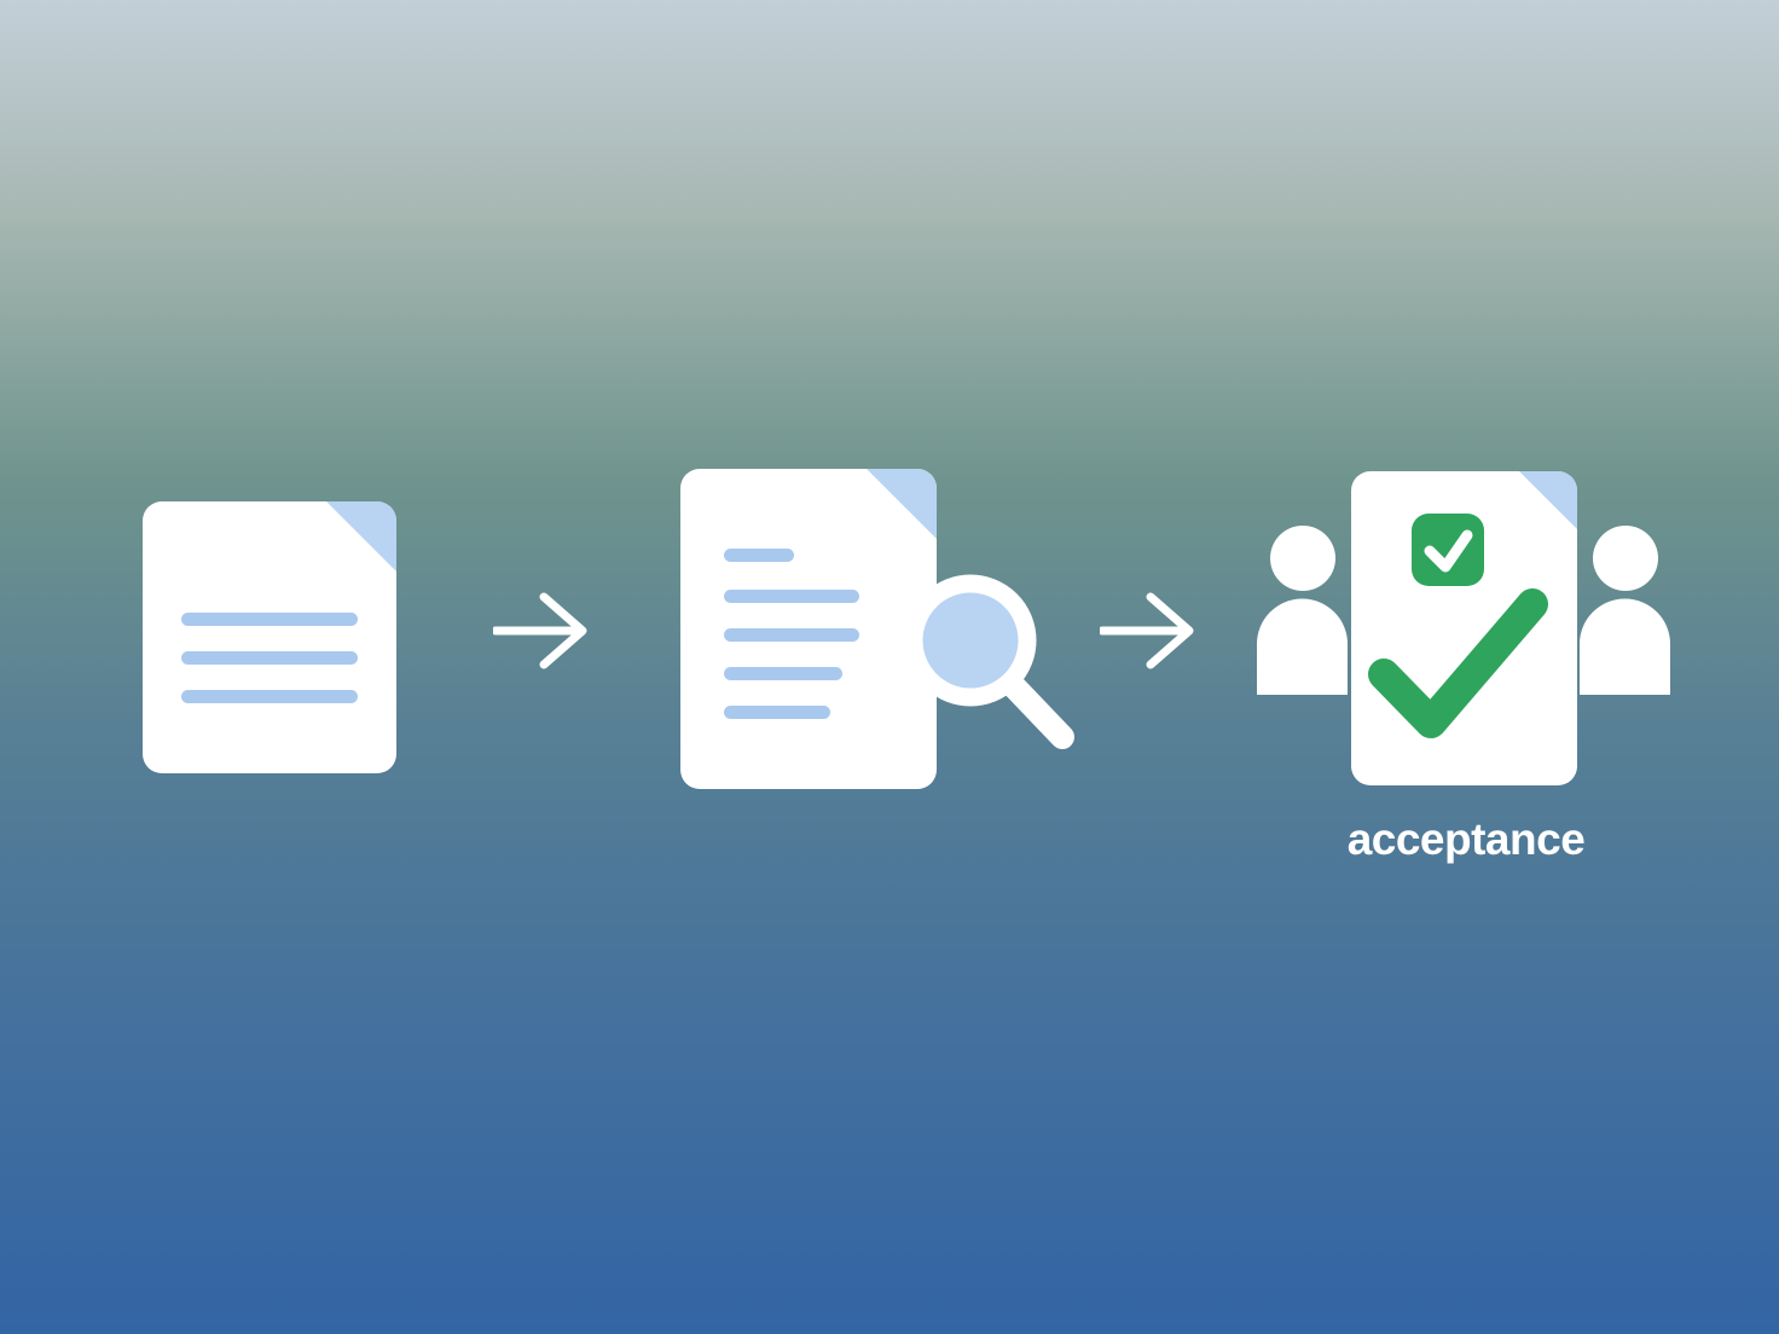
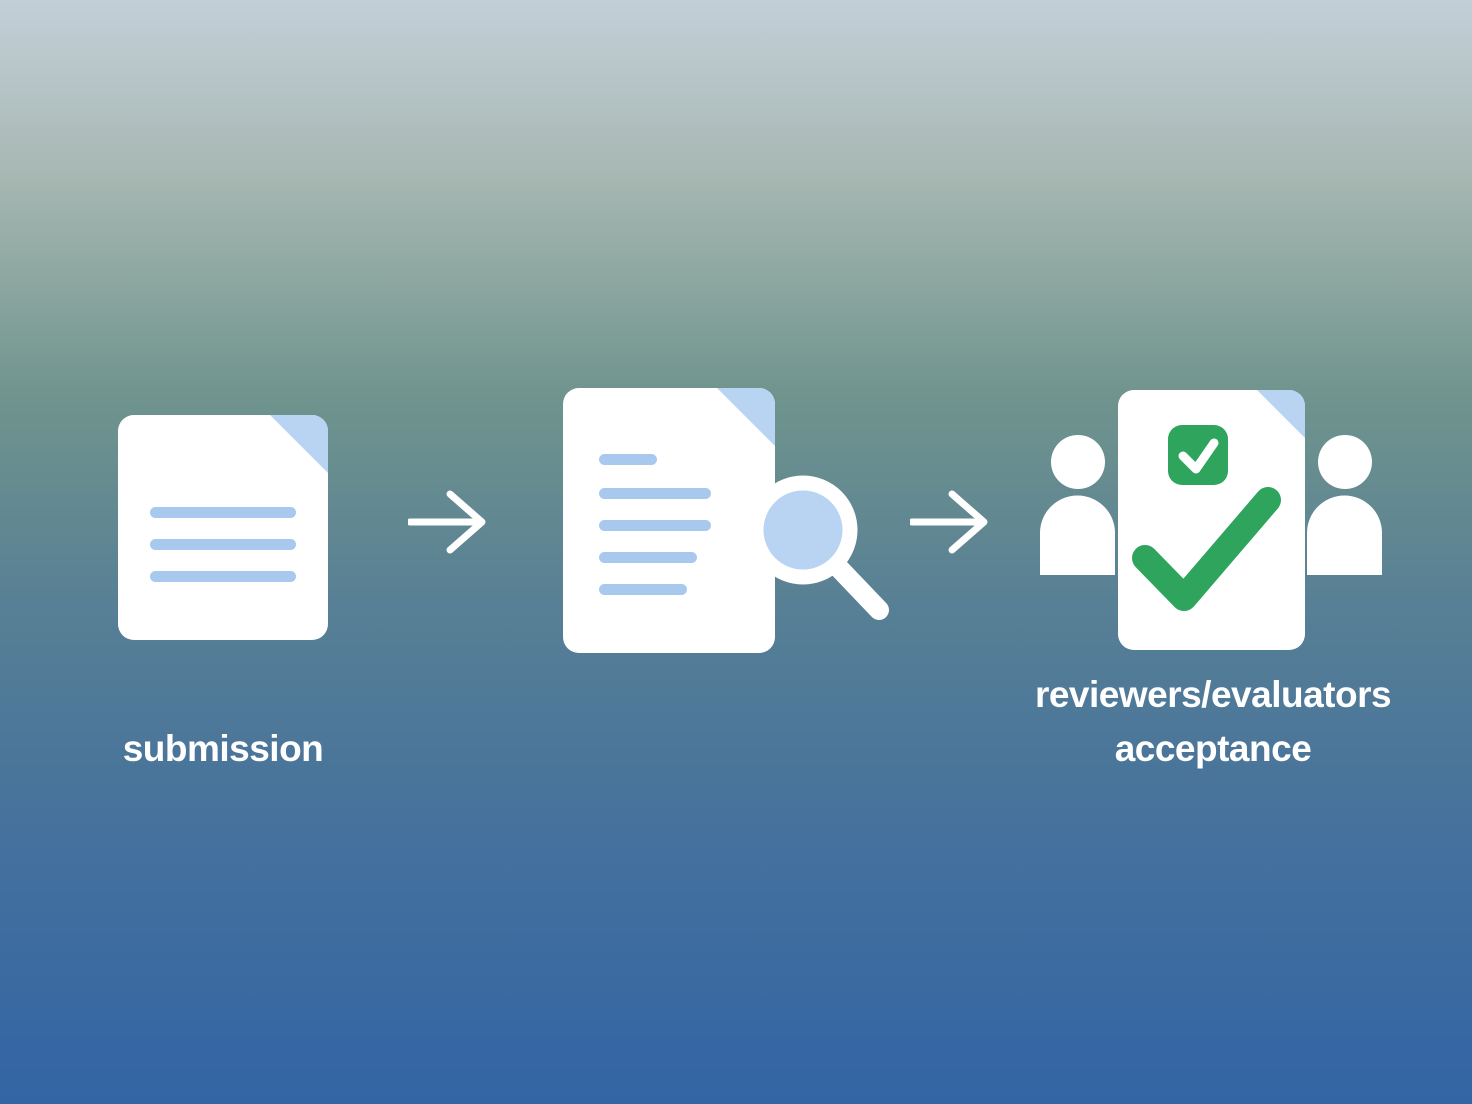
+ submission
+ reviewers/evaluators
  acceptance
